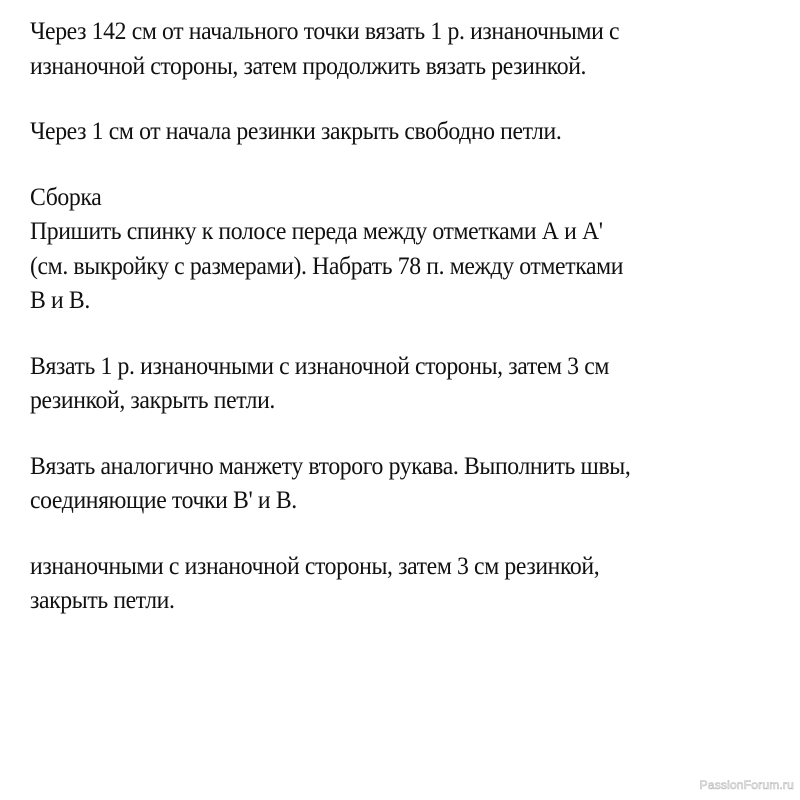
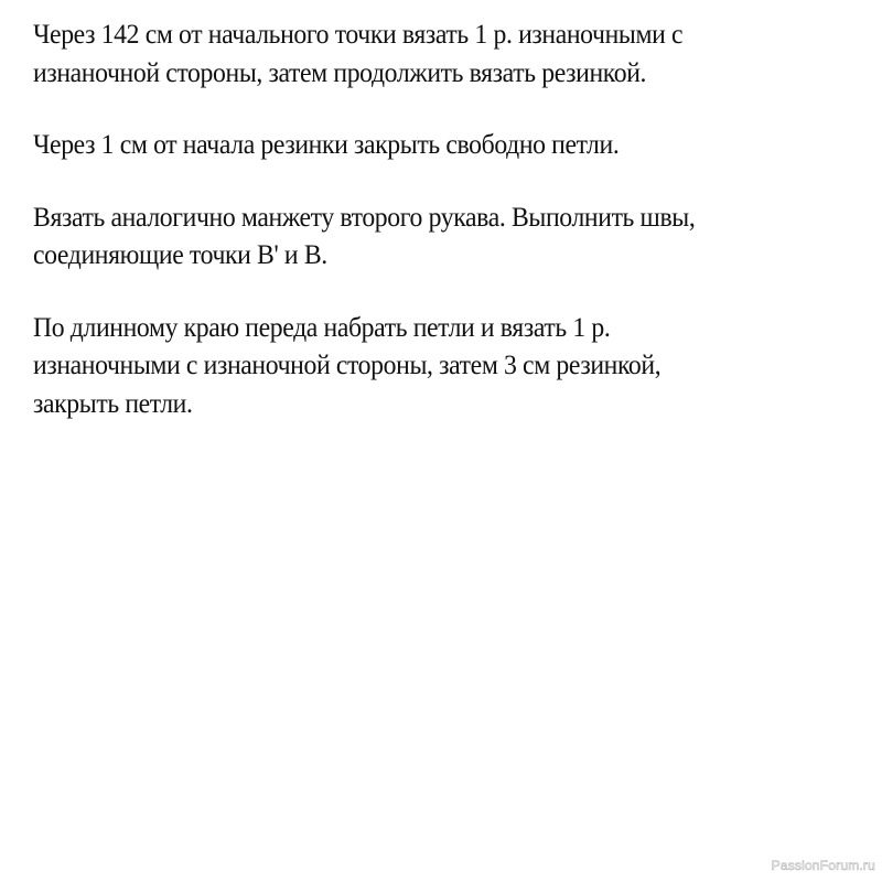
  Через 142 см от начального точки вязать 1 р. изнаночными с
  изнаночной стороны, затем продолжить вязать резинкой.
  Через 1 см от начала резинки закрыть свободно петли.
- Сборка
- Пришить спинку к полосе переда между отметками А и А'
- (см. выкройку с размерами). Набрать 78 п. между отметками
- В и В.
- Вязать 1 р. изнаночными с изнаночной стороны, затем 3 см
- резинкой, закрыть петли.
  Вязать аналогично манжету второго рукава. Выполнить швы,
  соединяющие точки В' и В.
+ По длинному краю переда набрать петли и вязать 1 р.
  изнаночными с изнаночной стороны, затем 3 см резинкой,
  закрыть петли.
  PassionForum.ru
